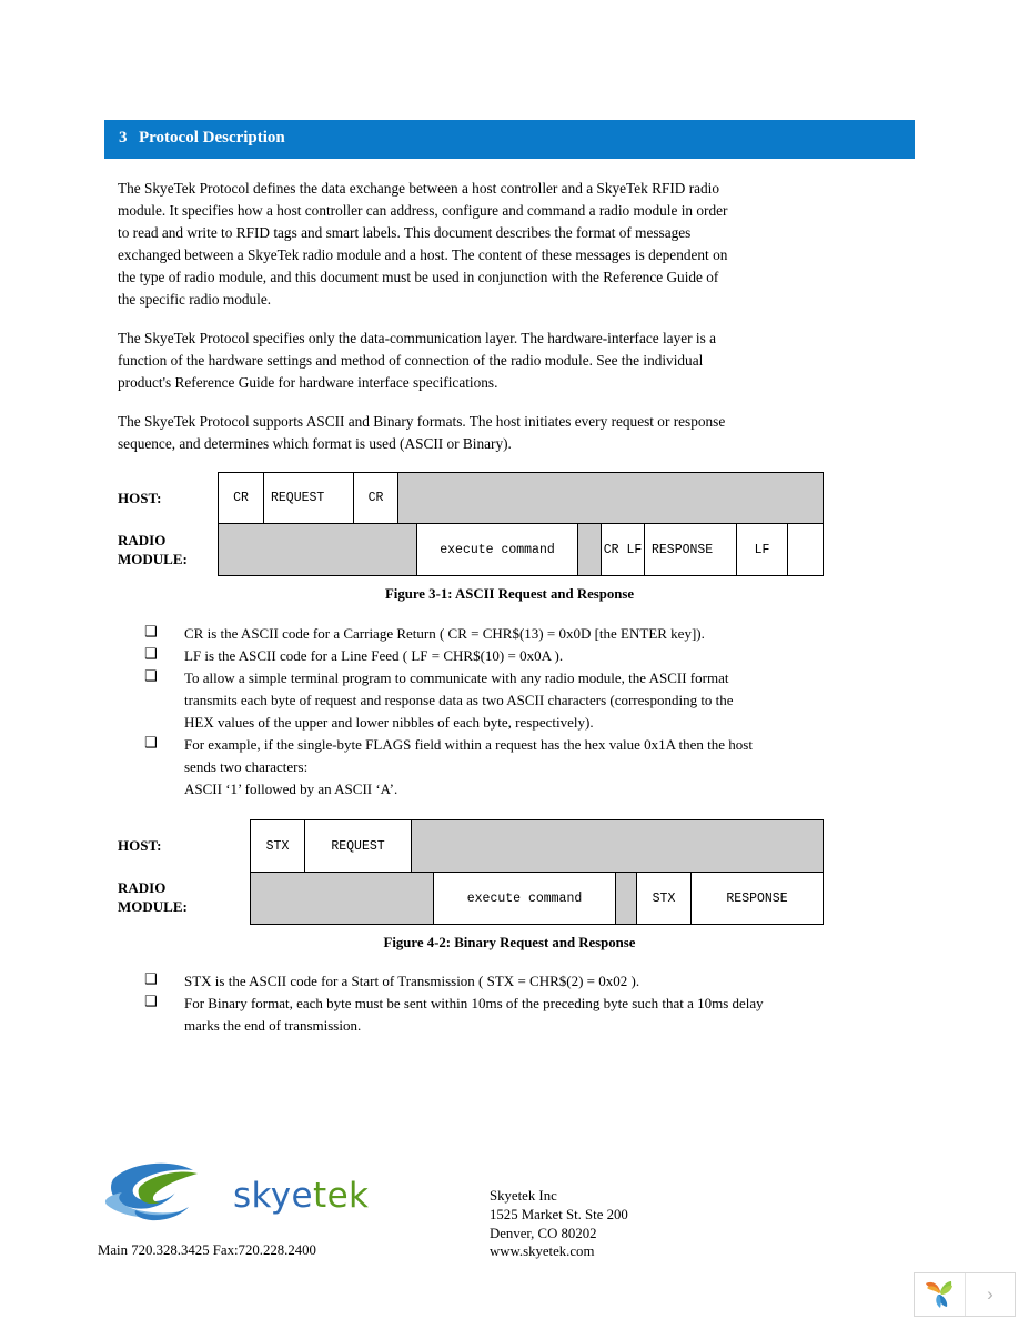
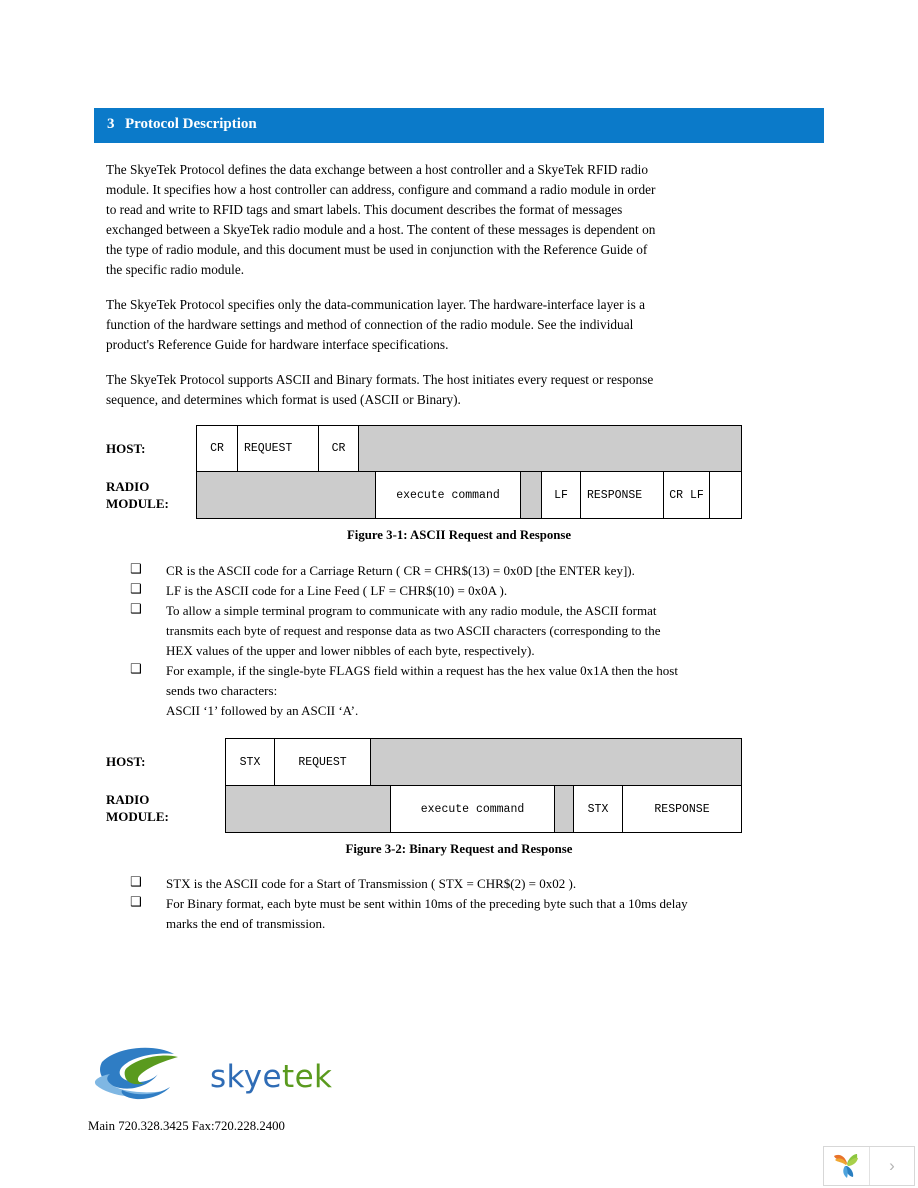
  3
  Protocol Description
  The SkyeTek Protocol defines the data exchange between a host controller and a SkyeTek RFID radio module. It specifies how a host controller can address, configure and command a radio module in order to read and write to RFID tags and smart labels. This document describes the format of messages exchanged between a SkyeTek radio module and a host. The content of these messages is dependent on the type of radio module, and this document must be used in conjunction with the Reference Guide of the specific radio module.
  The SkyeTek Protocol specifies only the data-communication layer. The hardware-interface layer is a function of the hardware settings and method of connection of the radio module. See the individual product's Reference Guide for hardware interface specifications.
  The SkyeTek Protocol supports ASCII and Binary formats. The host initiates every request or response sequence, and determines which format is used (ASCII or Binary).
  HOST:
  RADIO
  MODULE:
  CR
  REQUEST
  CR
  execute command
- CR LF
+ LF
  RESPONSE
- LF
+ CR LF
  Figure 3-1: ASCII Request and Response
  ❑
  CR is the ASCII code for a Carriage Return ( CR = CHR$(13) = 0x0D [the ENTER key]).
  ❑
  LF is the ASCII code for a Line Feed ( LF = CHR$(10) = 0x0A ).
  ❑
  To allow a simple terminal program to communicate with any radio module, the ASCII format transmits each byte of request and response data as two ASCII characters (corresponding to the HEX values of the upper and lower nibbles of each byte, respectively).
  ❑
  For example, if the single-byte FLAGS field within a request has the hex value 0x1A then the host sends two characters:
  ASCII ‘1’ followed by an ASCII ‘A’.
  HOST:
  RADIO
  MODULE:
  STX
  REQUEST
  execute command
  STX
  RESPONSE
- Figure 4-2: Binary Request and Response
+ Figure 3-2: Binary Request and Response
  ❑
  STX is the ASCII code for a Start of Transmission ( STX = CHR$(2) = 0x02 ).
  ❑
  For Binary format, each byte must be sent within 10ms of the preceding byte such that a 10ms delay marks the end of transmission.
  skyetek
  Main 720.328.3425 Fax:720.228.2400
- Skyetek Inc
- 1525 Market St. Ste 200
- Denver, CO 80202
- www.skyetek.com
  ›
